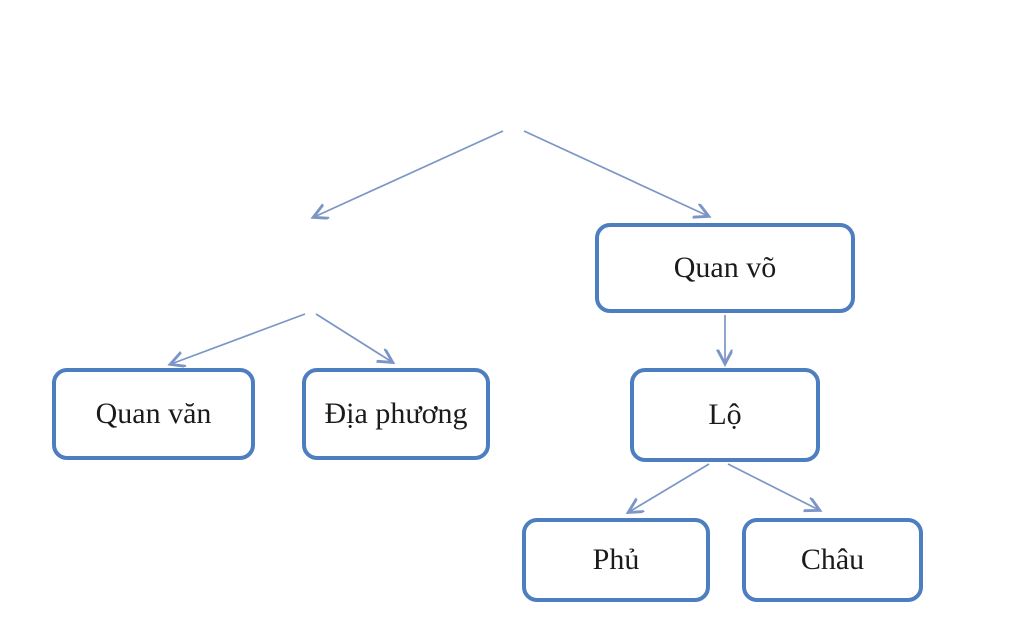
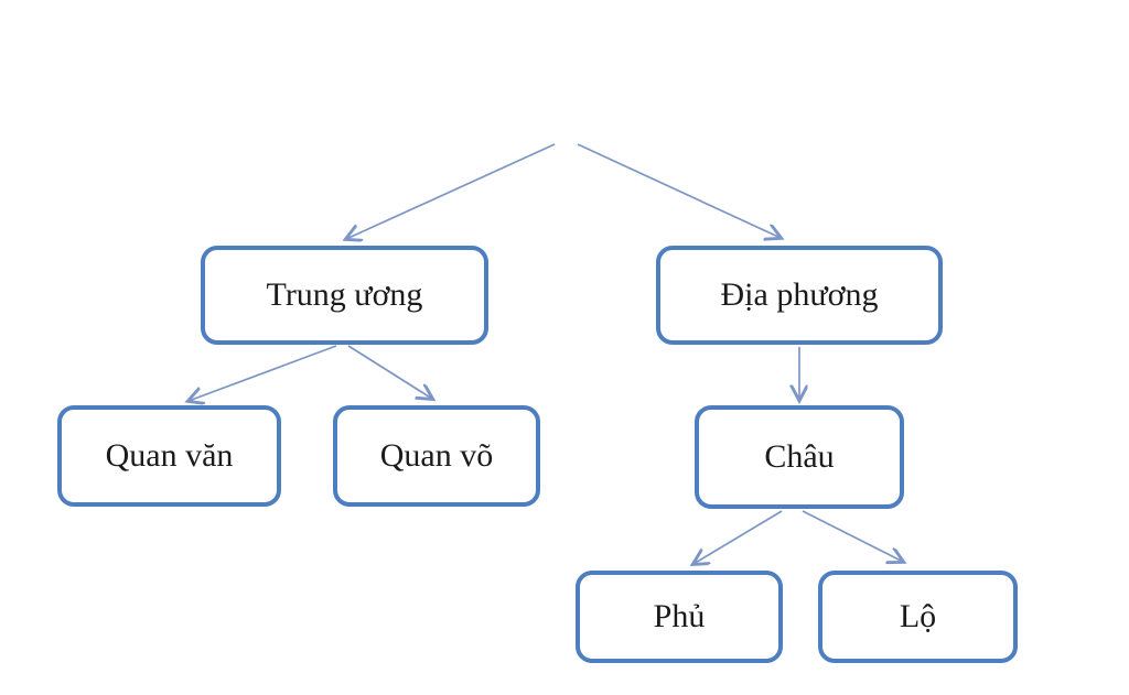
+ Trung ương
- Quan võ
+ Địa phương
  Quan văn
- Địa phương
+ Quan võ
- Lộ
+ Châu
  Phủ
- Châu
+ Lộ
